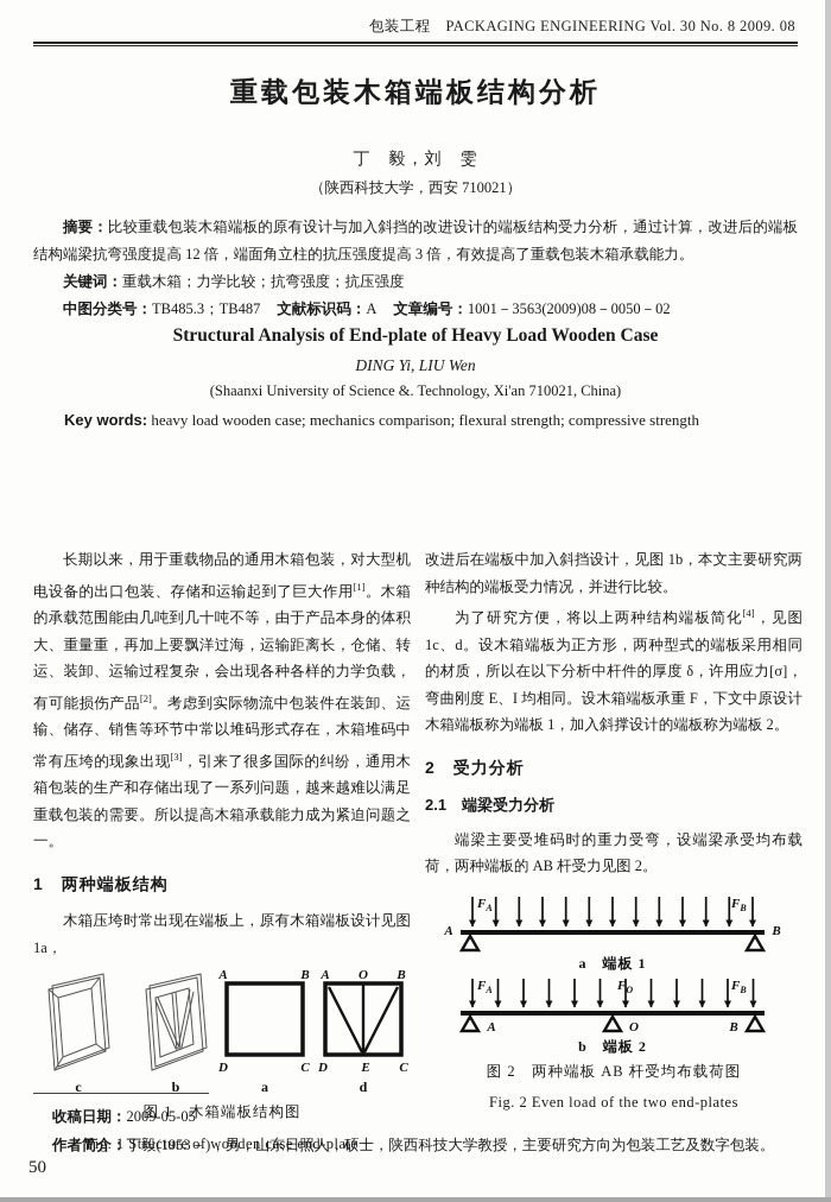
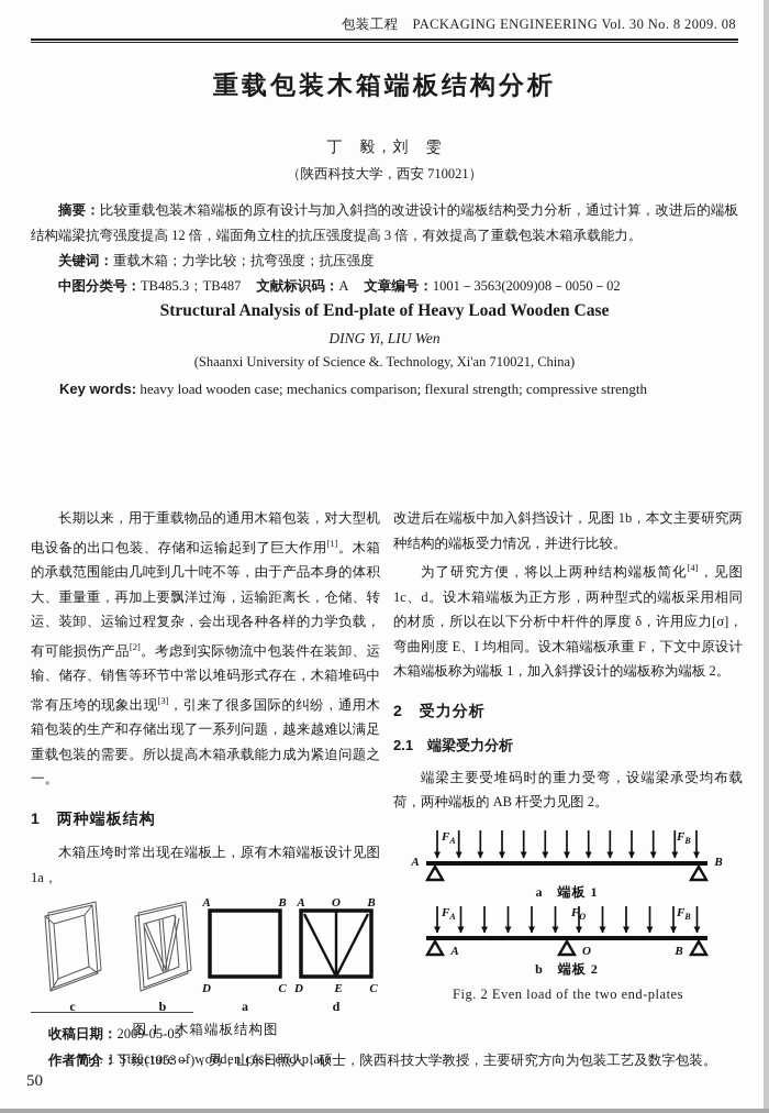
  包装工程 PACKAGING ENGINEERING Vol. 30 No. 8 2009. 08
  重载包装木箱端板结构分析
  丁 毅，刘 雯
  （陕西科技大学，西安 710021）
  摘要：比较重载包装木箱端板的原有设计与加入斜挡的改进设计的端板结构受力分析，通过计算，改进后的端板结构端梁抗弯强度提高 12 倍，端面角立柱的抗压强度提高 3 倍，有效提高了重载包装木箱承载能力。
  关键词：重载木箱；力学比较；抗弯强度；抗压强度
  中图分类号：TB485.3；TB487 文献标识码：A 文章编号：1001－3563(2009)08－0050－02
  Structural Analysis of End-plate of Heavy Load Wooden Case
  DING Yi, LIU Wen
  (Shaanxi University of Science &. Technology, Xi'an 710021, China)
  Key words: heavy load wooden case; mechanics comparison; flexural strength; compressive strength
  长期以来，用于重载物品的通用木箱包装，对大型机电设备的出口包装、存储和运输起到了巨大作用[1]。木箱的承载范围能由几吨到几十吨不等，由于产品本身的体积大、重量重，再加上要飘洋过海，运输距离长，仓储、转运、装卸、运输过程复杂，会出现各种各样的力学负载，有可能损伤产品[2]。考虑到实际物流中包装件在装卸、运输、储存、销售等环节中常以堆码形式存在，木箱堆码中常有压垮的现象出现[3]，引来了很多国际的纠纷，通用木箱包装的生产和存储出现了一系列问题，越来越难以满足重载包装的需要。所以提高木箱承载能力成为紧迫问题之一。
  1 两种端板结构
  木箱压垮时常出现在端板上，原有木箱端板设计见图 1a，
  A
  B
  D
  C
  A
  O
  B
  D
  E
  C
  c
  b
  a
  d
  图 1 木箱端板结构图
  Fig. 1 Structure of wooden case end-plate
  改进后在端板中加入斜挡设计，见图 1b，本文主要研究两种结构的端板受力情况，并进行比较。
  为了研究方便，将以上两种结构端板简化[4]，见图 1c、d。设木箱端板为正方形，两种型式的端板采用相同的材质，所以在以下分析中杆件的厚度 δ，许用应力[σ]，弯曲刚度 E、I 均相同。设木箱端板承重 F，下文中原设计木箱端板称为端板 1，加入斜撑设计的端板称为端板 2。
  2 受力分析
  2.1 端梁受力分析
  端梁主要受堆码时的重力受弯，设端梁承受均布载荷，两种端板的 AB 杆受力见图 2。
  FA
  FB
  A
  B
  a 端板 1
  FA
  FO
  FB
  A
  O
  B
  b 端板 2
- 图 2 两种端板 AB 杆受均布载荷图
  Fig. 2 Even load of the two end-plates
  收稿日期：2009-05-05
  作者简介：丁毅(1953－)，男，山东日照人，硕士，陕西科技大学教授，主要研究方向为包装工艺及数字包装。
  50
